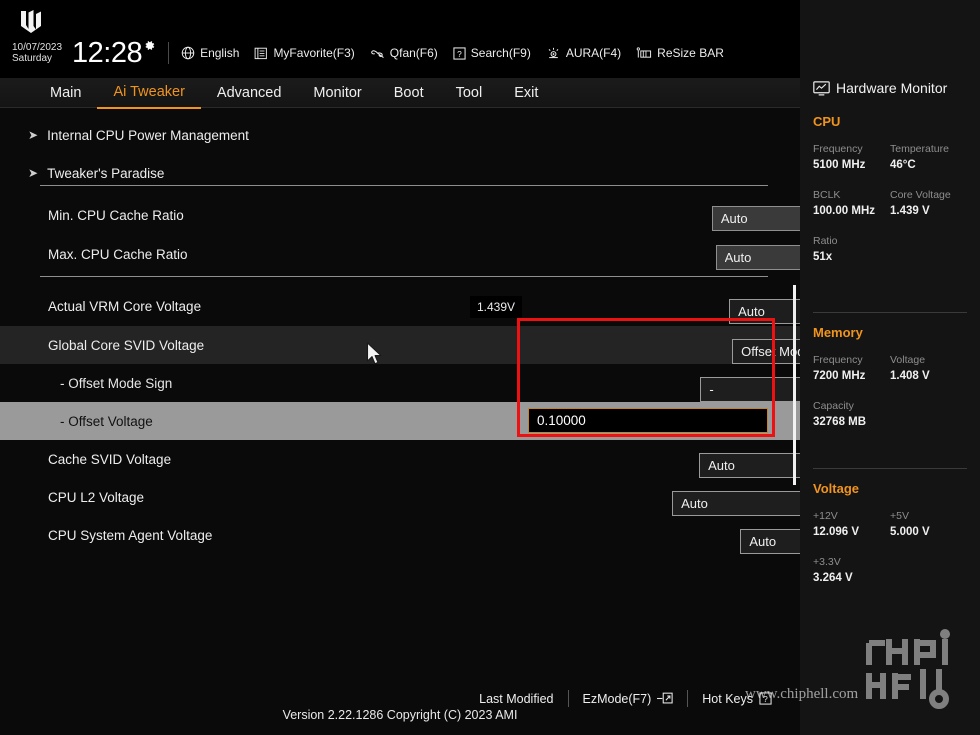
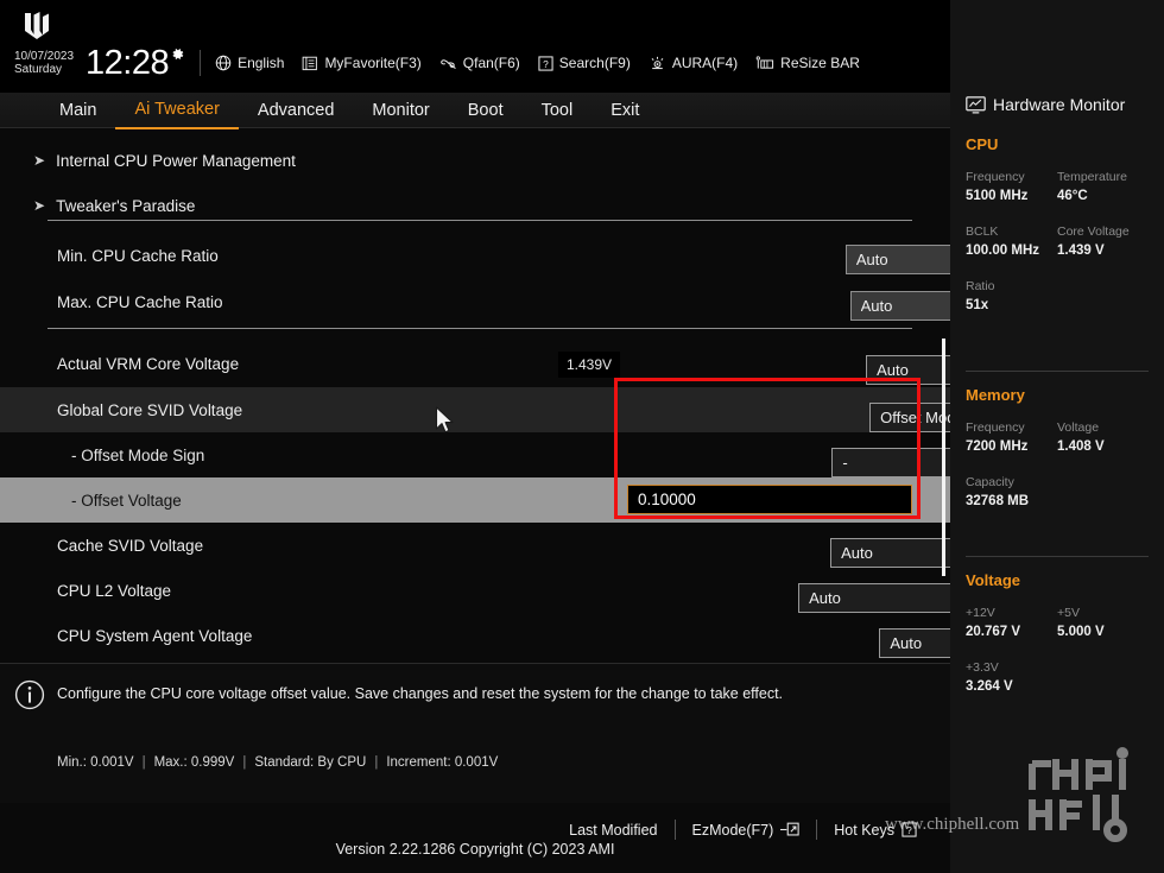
  10/07/2023
  Saturday
  12:28
  English
  MyFavorite(F3)
  Qfan(F6)
  ?
  Search(F9)
  AURA(F4)
  ReSize BAR
  Main
  Ai Tweaker
  Advanced
  Monitor
  Boot
  Tool
  Exit
  ➤
  Internal CPU Power Management
  ➤
  Tweaker's Paradise
  Min. CPU Cache Ratio
  Auto
  Max. CPU Cache Ratio
  Auto
  Actual VRM Core Voltage
  1.439V
  Auto
  Global Core SVID Voltage
  Offset M
  - Offset Mode Sign
  -
  - Offset Voltage
  0.10000
  Cache SVID Voltage
  Auto
  CPU L2 Voltage
  Auto
  CPU System Agent Voltage
  Auto
+ Configure the CPU core voltage offset value. Save changes and reset the system for the change to take effect.
+ Min.: 0.001V | Max.: 0.999V | Standard: By CPU | Increment: 0.001V
  Last Modified
  EzMode(F7)
  Hot Keys
  ?
  Version 2.22.1286 Copyright (C) 2023 AMI
  Hardware Monitor
  CPU
  Frequency
  5100 MHz
  Temperature
  46°C
  BCLK
  100.00 MHz
  Core Voltage
  1.439 V
  Ratio
  51x
  Memory
  Frequency
  7200 MHz
  Voltage
  1.408 V
  Capacity
  32768 MB
  Voltage
  +12V
- 12.096 V
+ 20.767 V
  +5V
  5.000 V
  +3.3V
  3.264 V
  www.chiphell.com
